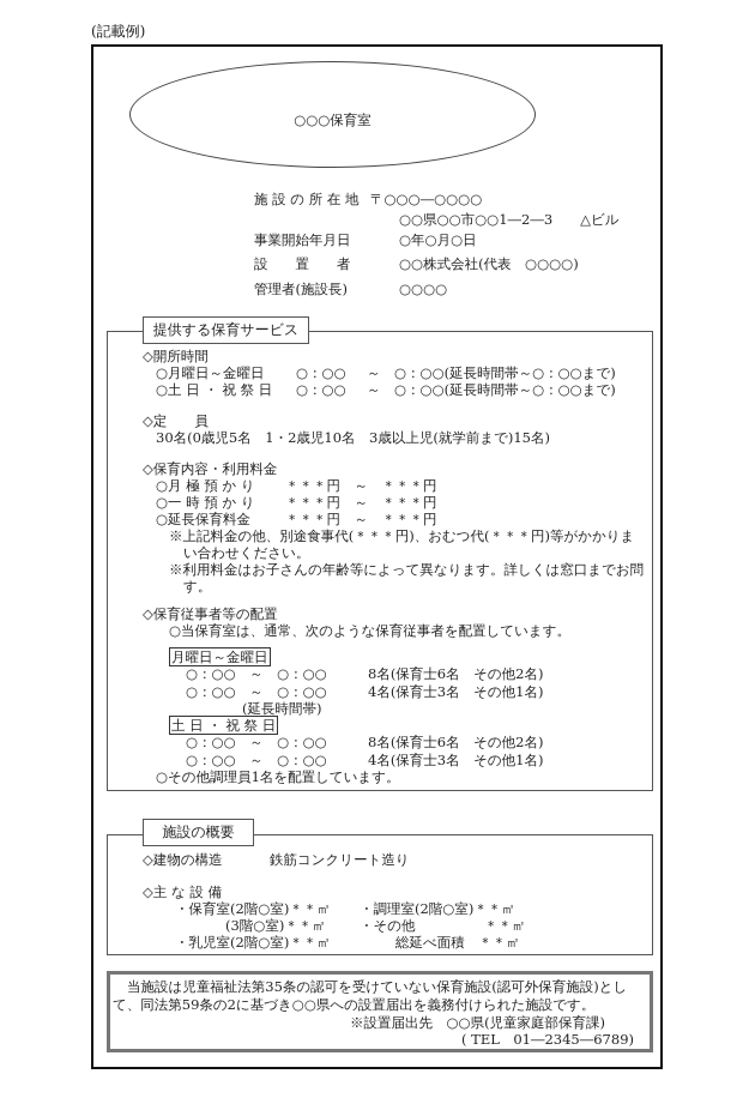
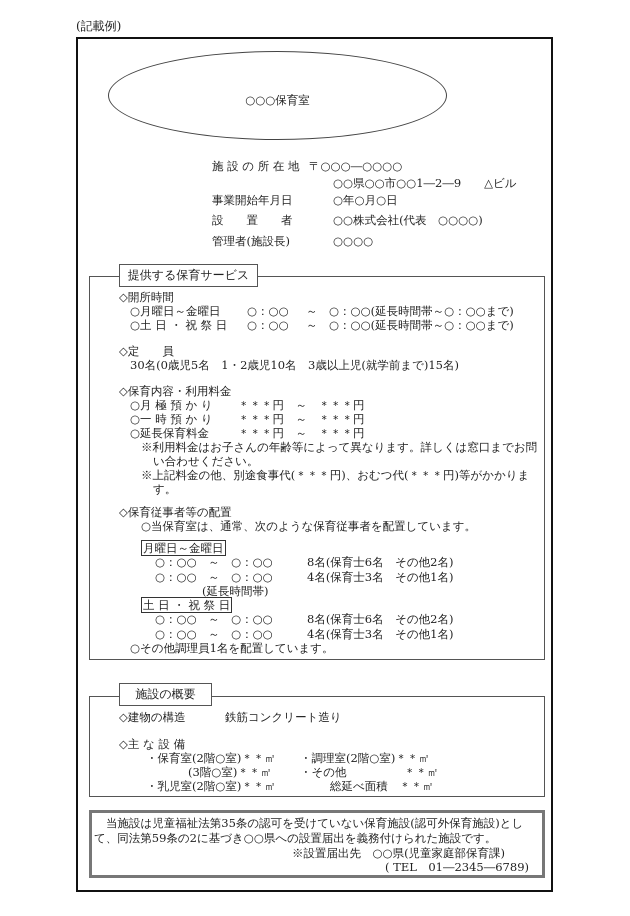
  (記載例)
  ○○○保育室
  施 設 の 所 在 地
  〒○○○―○○○○
- ○○県○○市○○1―2―3 △ビル
+ ○○県○○市○○1―2―9 △ビル
  事業開始年月日
  ○年○月○日
  設 置 者
  ○○株式会社(代表 ○○○○)
  管理者(施設長)
  ○○○○
  提供する保育サービス
  ◇開所時間
  ○月曜日～金曜日
  ○：○○
  ～ ○：○○(延長時間帯～○：○○まで)
  ○土 日 ・ 祝 祭 日
  ○：○○
  ～ ○：○○(延長時間帯～○：○○まで)
  ◇定 員
  30名(0歳児5名 1・2歳児10名 3歳以上児(就学前まで)15名)
  ◇保育内容・利用料金
  ○月 極 預 か り
  ＊＊＊円 ～ ＊＊＊円
  ○一 時 預 か り
  ＊＊＊円 ～ ＊＊＊円
  ○延長保育料金
  ＊＊＊円 ～ ＊＊＊円
- ※上記料金の他、別途食事代(＊＊＊円)、おむつ代(＊＊＊円)等がかかりま
+ ※利用料金はお子さんの年齢等によって異なります。詳しくは窓口までお問
  い合わせください。
- ※利用料金はお子さんの年齢等によって異なります。詳しくは窓口までお問
+ ※上記料金の他、別途食事代(＊＊＊円)、おむつ代(＊＊＊円)等がかかりま
  す。
  ◇保育従事者等の配置
  ○当保育室は、通常、次のような保育従事者を配置しています。
  月曜日～金曜日
  ○：○○ ～ ○：○○
  8名(保育士6名 その他2名)
  ○：○○ ～ ○：○○
  4名(保育士3名 その他1名)
  (延長時間帯)
  土 日 ・ 祝 祭 日
  ○：○○ ～ ○：○○
  8名(保育士6名 その他2名)
  ○：○○ ～ ○：○○
  4名(保育士3名 その他1名)
  ○その他調理員1名を配置しています。
  施設の概要
  ◇建物の構造
  鉄筋コンクリート造り
  ◇主 な 設 備
  ・保育室(2階○室)＊＊㎡
  (3階○室)＊＊㎡
  ・乳児室(2階○室)＊＊㎡
  ・調理室(2階○室)＊＊㎡
  ・その他 ＊＊㎡
  総延べ面積 ＊＊㎡
  当施設は児童福祉法第35条の認可を受けていない保育施設(認可外保育施設)とし
  て、同法第59条の2に基づき○○県への設置届出を義務付けられた施設です。
  ※設置届出先 ○○県(児童家庭部保育課)
  ( TEL 01―2345―6789)
